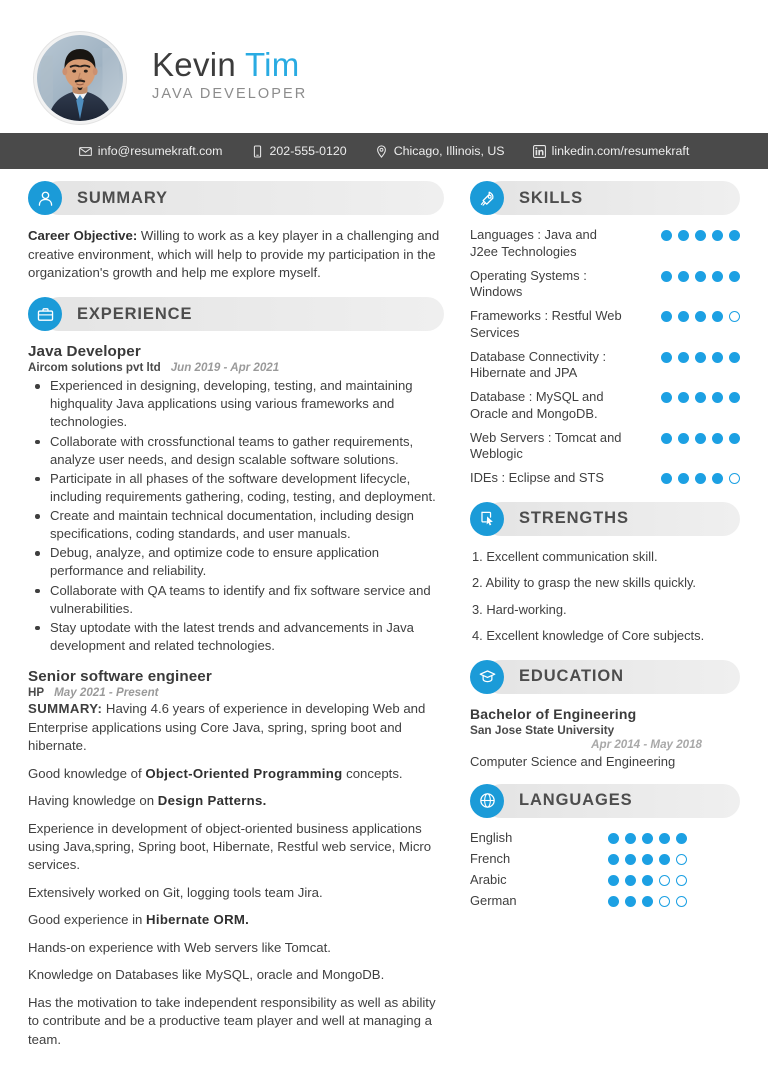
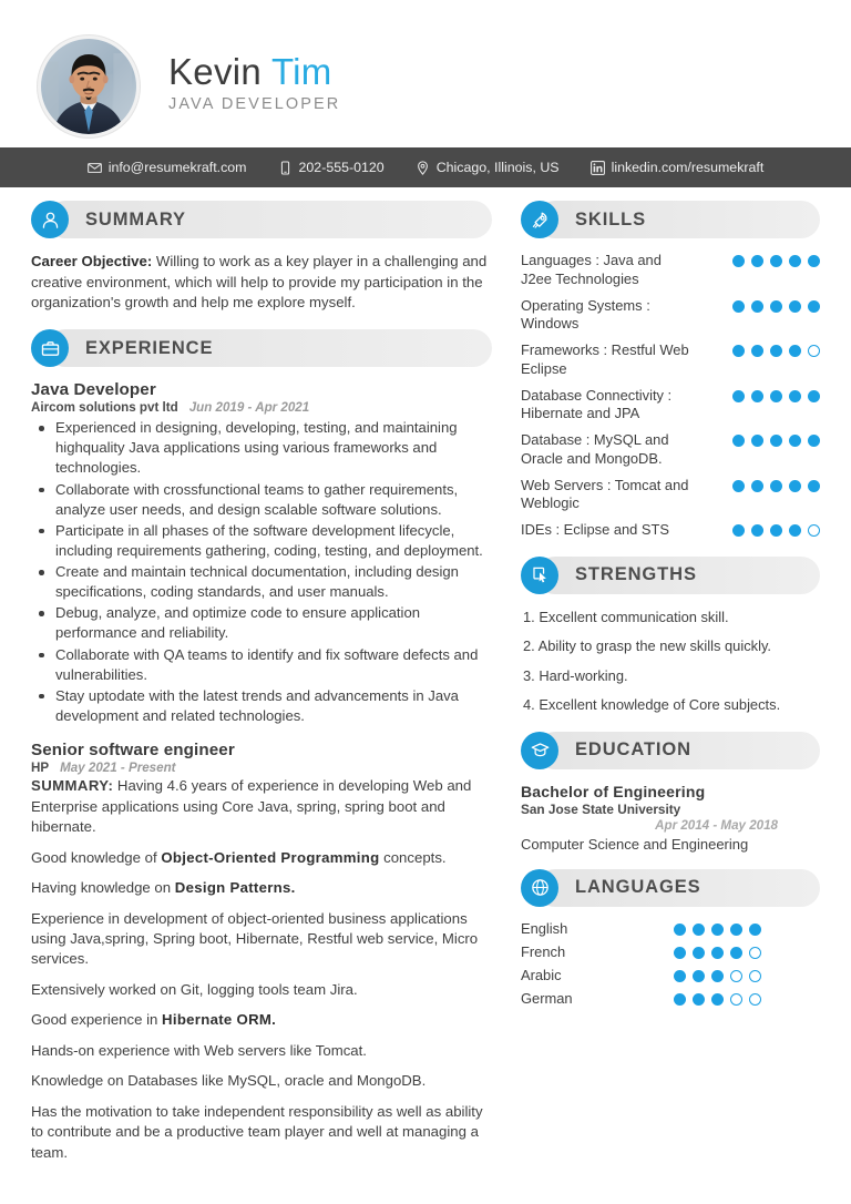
  Kevin Tim
  JAVA DEVELOPER
  info@resumekraft.com
  202-555-0120
  Chicago, Illinois, US
  linkedin.com/resumekraft
  SUMMARY
  Career Objective: Willing to work as a key player in a challenging and creative environment, which will help to provide my participation in the organization's growth and help me explore myself.
  EXPERIENCE
  Java Developer
  Aircom solutions pvt ltd
  Jun 2019 - Apr 2021
  Experienced in designing, developing, testing, and maintaining highquality Java applications using various frameworks and technologies.
  Collaborate with crossfunctional teams to gather requirements, analyze user needs, and design scalable software solutions.
  Participate in all phases of the software development lifecycle, including requirements gathering, coding, testing, and deployment.
  Create and maintain technical documentation, including design specifications, coding standards, and user manuals.
  Debug, analyze, and optimize code to ensure application performance and reliability.
- Collaborate with QA teams to identify and fix software service and vulnerabilities.
+ Collaborate with QA teams to identify and fix software defects and vulnerabilities.
  Stay uptodate with the latest trends and advancements in Java development and related technologies.
  Senior software engineer
  HP
  May 2021 - Present
  SUMMARY: Having 4.6 years of experience in developing Web and Enterprise applications using Core Java, spring, spring boot and hibernate.
  Good knowledge of Object-Oriented Programming concepts.
  Having knowledge on Design Patterns.
  Experience in development of object-oriented business applications using Java,spring, Spring boot, Hibernate, Restful web service, Micro services.
  Extensively worked on Git, logging tools team Jira.
  Good experience in Hibernate ORM.
  Hands-on experience with Web servers like Tomcat.
  Knowledge on Databases like MySQL, oracle and MongoDB.
  Has the motivation to take independent responsibility as well as ability to contribute and be a productive team player and well at managing a team.
  SKILLS
  Languages : Java and J2ee Technologies
  Operating Systems : Windows
- Frameworks : Restful Web Services
+ Frameworks : Restful Web Eclipse
  Database Connectivity : Hibernate and JPA
  Database : MySQL and Oracle and MongoDB.
  Web Servers : Tomcat and Weblogic
  IDEs : Eclipse and STS
  STRENGTHS
  1. Excellent communication skill.
  2. Ability to grasp the new skills quickly.
  3. Hard-working.
  4. Excellent knowledge of Core subjects.
  EDUCATION
  Bachelor of Engineering
  San Jose State University
  Apr 2014 - May 2018
  Computer Science and Engineering
  LANGUAGES
  English
  French
  Arabic
  German
